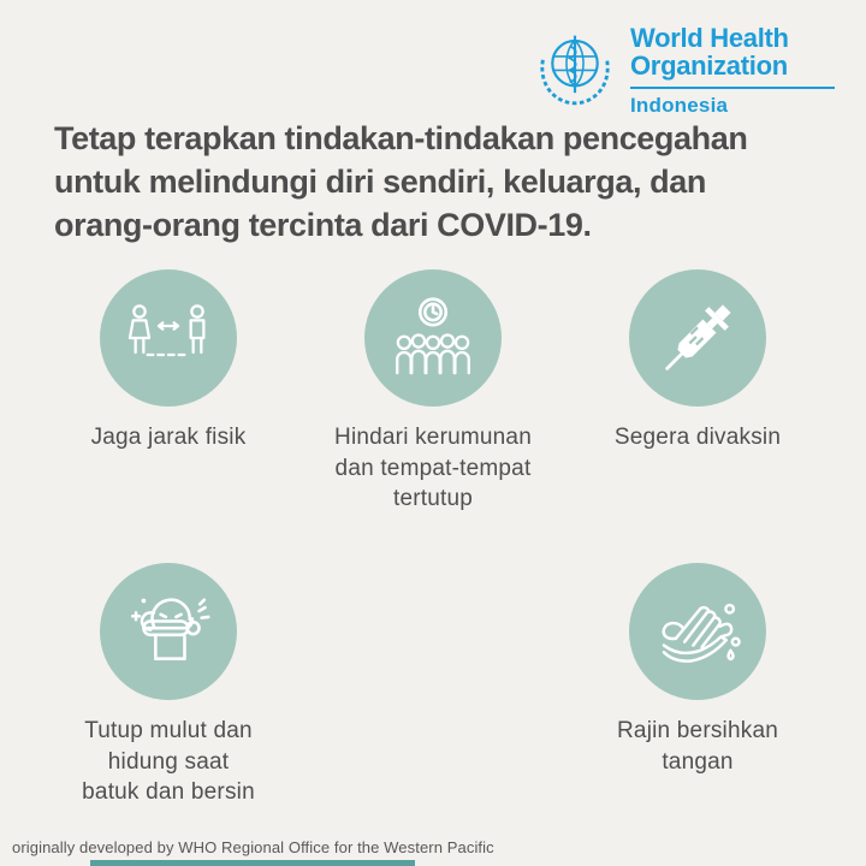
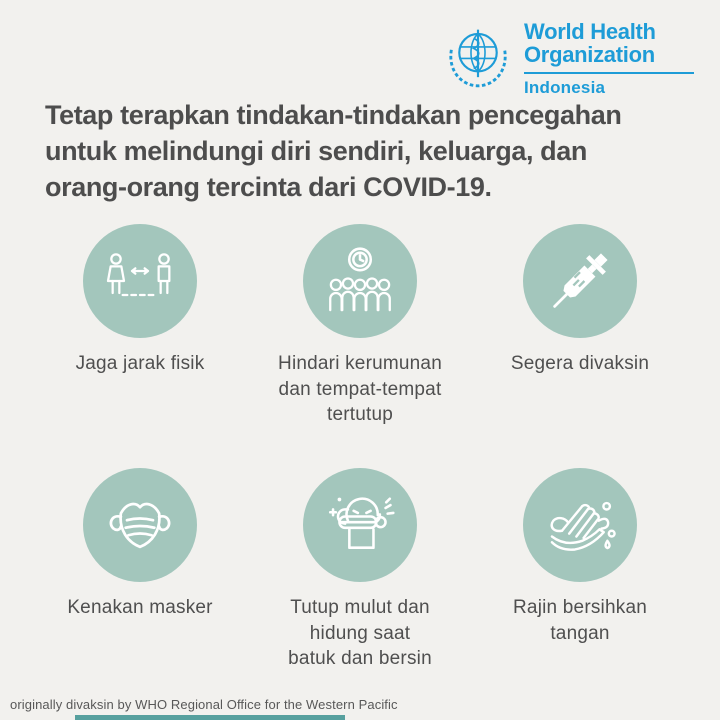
  World Health
  Organization
  Indonesia
  Tetap terapkan tindakan-tindakan pencegahan
  untuk melindungi diri sendiri, keluarga, dan
  orang-orang tercinta dari COVID-19.
  Jaga jarak fisik
  Hindari kerumunan
  dan tempat-tempat
  tertutup
  Segera divaksin
+ Kenakan masker
  Tutup mulut dan
  hidung saat
  batuk dan bersin
  Rajin bersihkan
  tangan
- originally developed by WHO Regional Office for the Western Pacific
+ originally divaksin by WHO Regional Office for the Western Pacific
